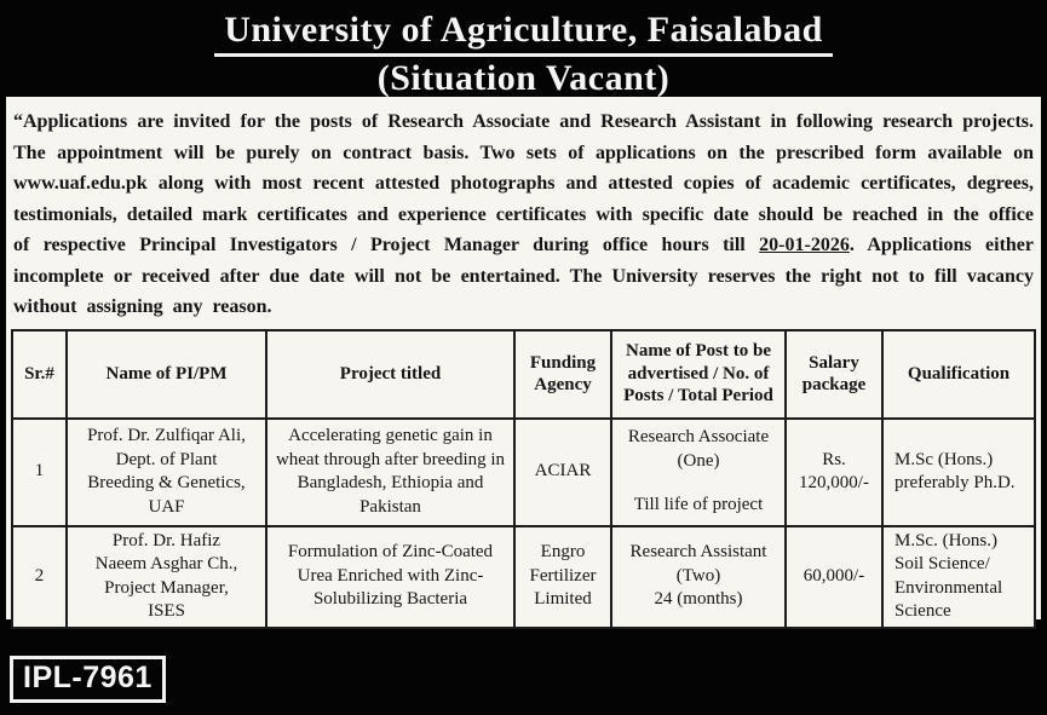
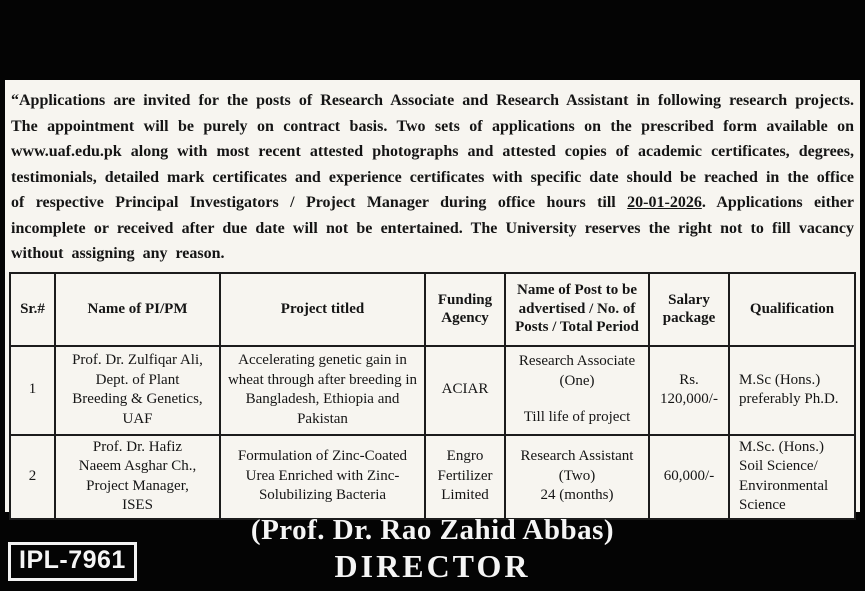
- University of Agriculture, Faisalabad
- (Situation Vacant)
  “Applications are invited for the posts of Research Associate and Research Assistant in following research projects. The appointment will be purely on contract basis. Two sets of applications on the prescribed form available on www.uaf.edu.pk along with most recent attested photographs and attested copies of academic certificates, degrees, testimonials, detailed mark certificates and experience certificates with specific date should be reached in the office of respective Principal Investigators / Project Manager during office hours till 20-01-2026. Applications either incomplete or received after due date will not be entertained. The University reserves the right not to fill vacancy without assigning any reason.
  Sr.#	Name of PI/PM	Project titled	Funding Agency	Name of Post to be advertised / No. of Posts / Total Period	Salary package	Qualification
  1	Prof. Dr. Zulfiqar Ali, Dept. of Plant Breeding & Genetics, UAF	Accelerating genetic gain in wheat through after breeding in Bangladesh, Ethiopia and Pakistan	ACIAR	Research Associate (One) Till life of project	Rs. 120,000/-	M.Sc (Hons.) preferably Ph.D.
  2	Prof. Dr. Hafiz Naeem Asghar Ch., Project Manager, ISES	Formulation of Zinc-Coated Urea Enriched with Zinc-Solubilizing Bacteria	Engro Fertilizer Limited	Research Assistant (Two) 24 (months)	60,000/-	M.Sc. (Hons.) Soil Science/ Environmental Science
+ (Prof. Dr. Rao Zahid Abbas)
+ DIRECTOR
  IPL-7961
